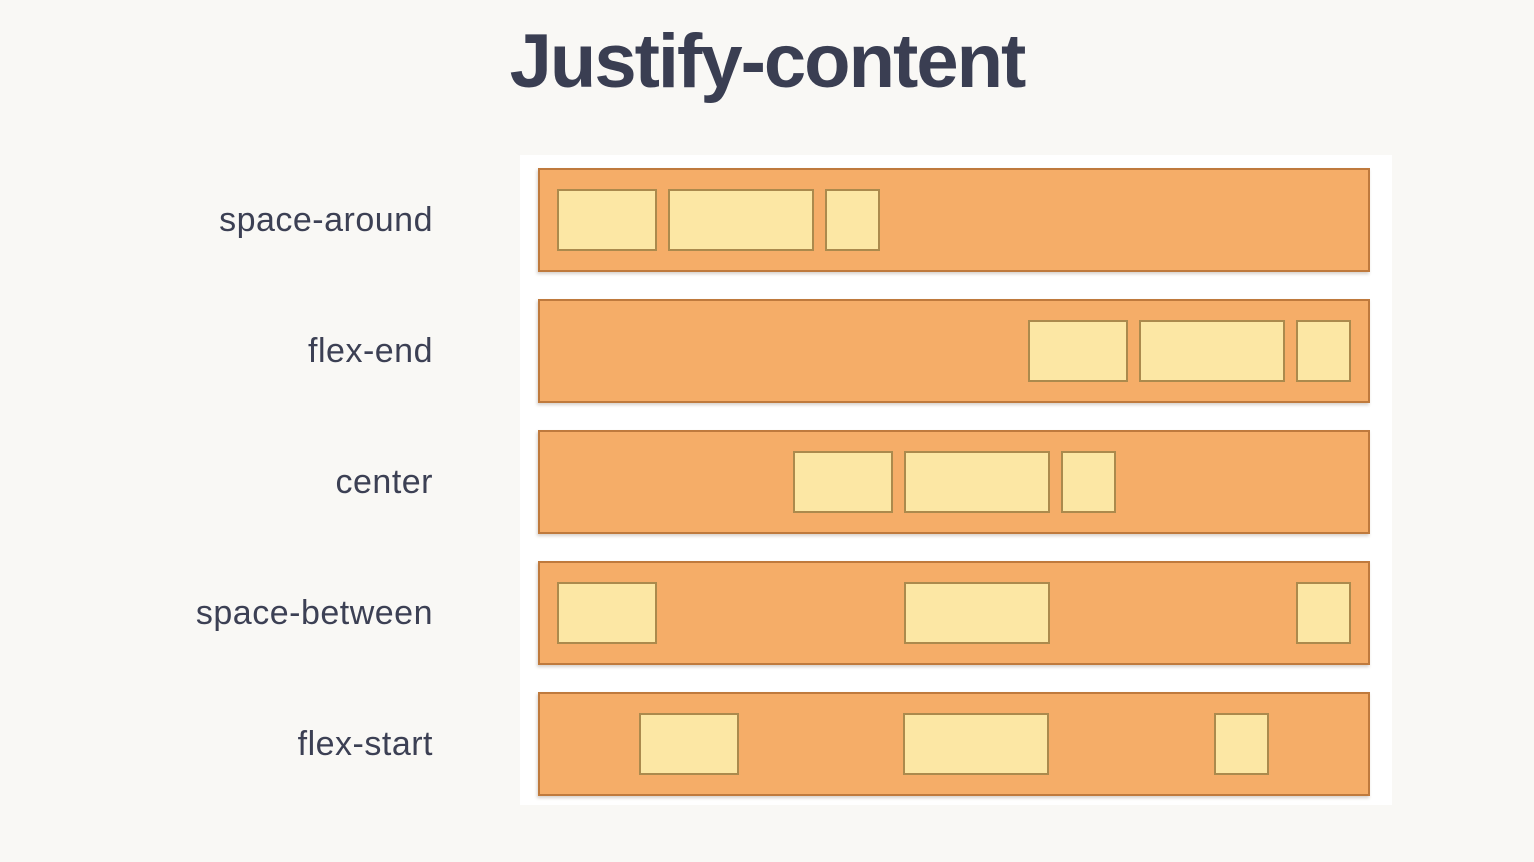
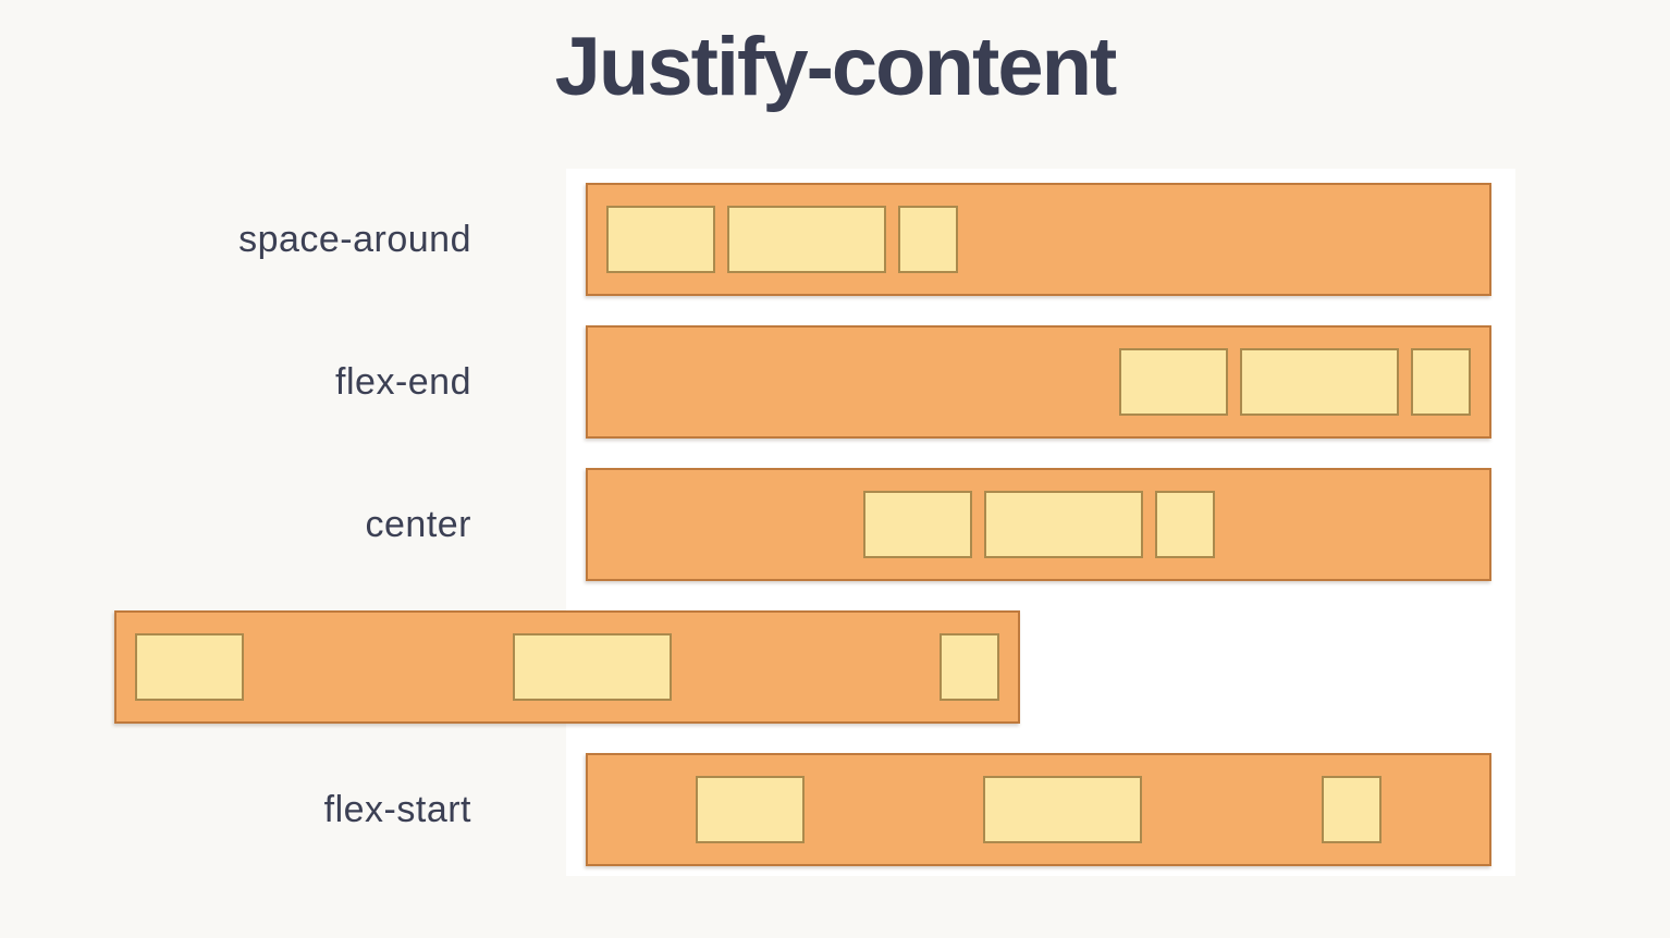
  Justify-content
  space-around
  flex-end
  center
- space-between
  flex-start
